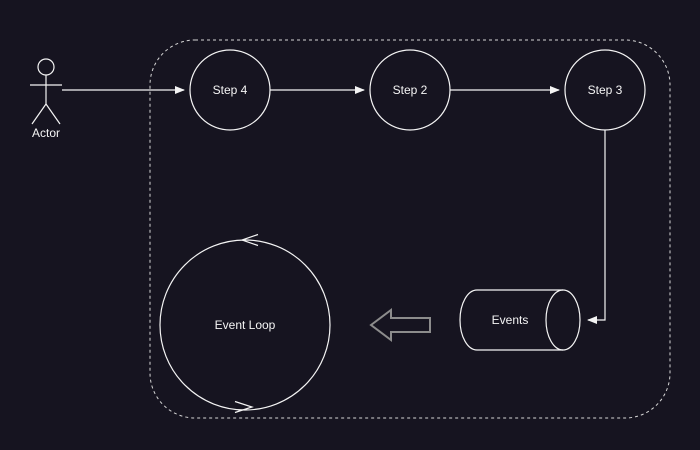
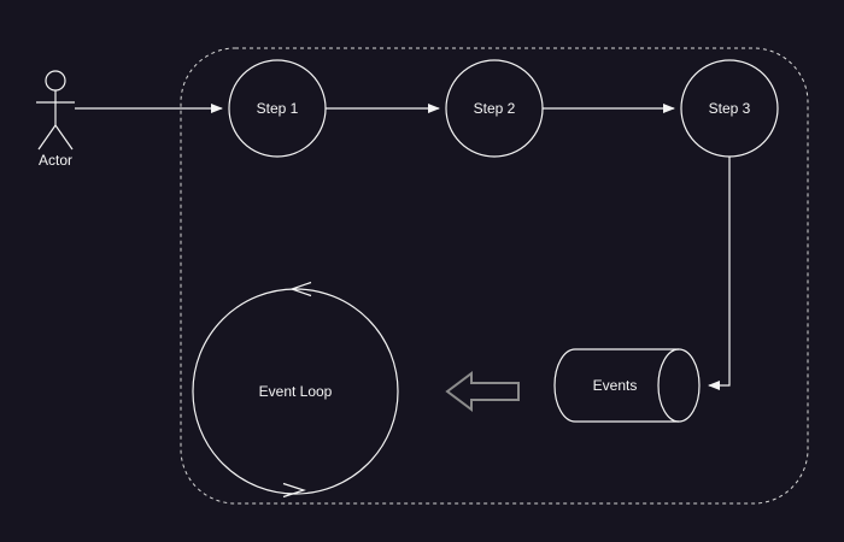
  Actor
- Step 4
+ Step 1
  Step 2
  Step 3
  Events
  Event Loop
